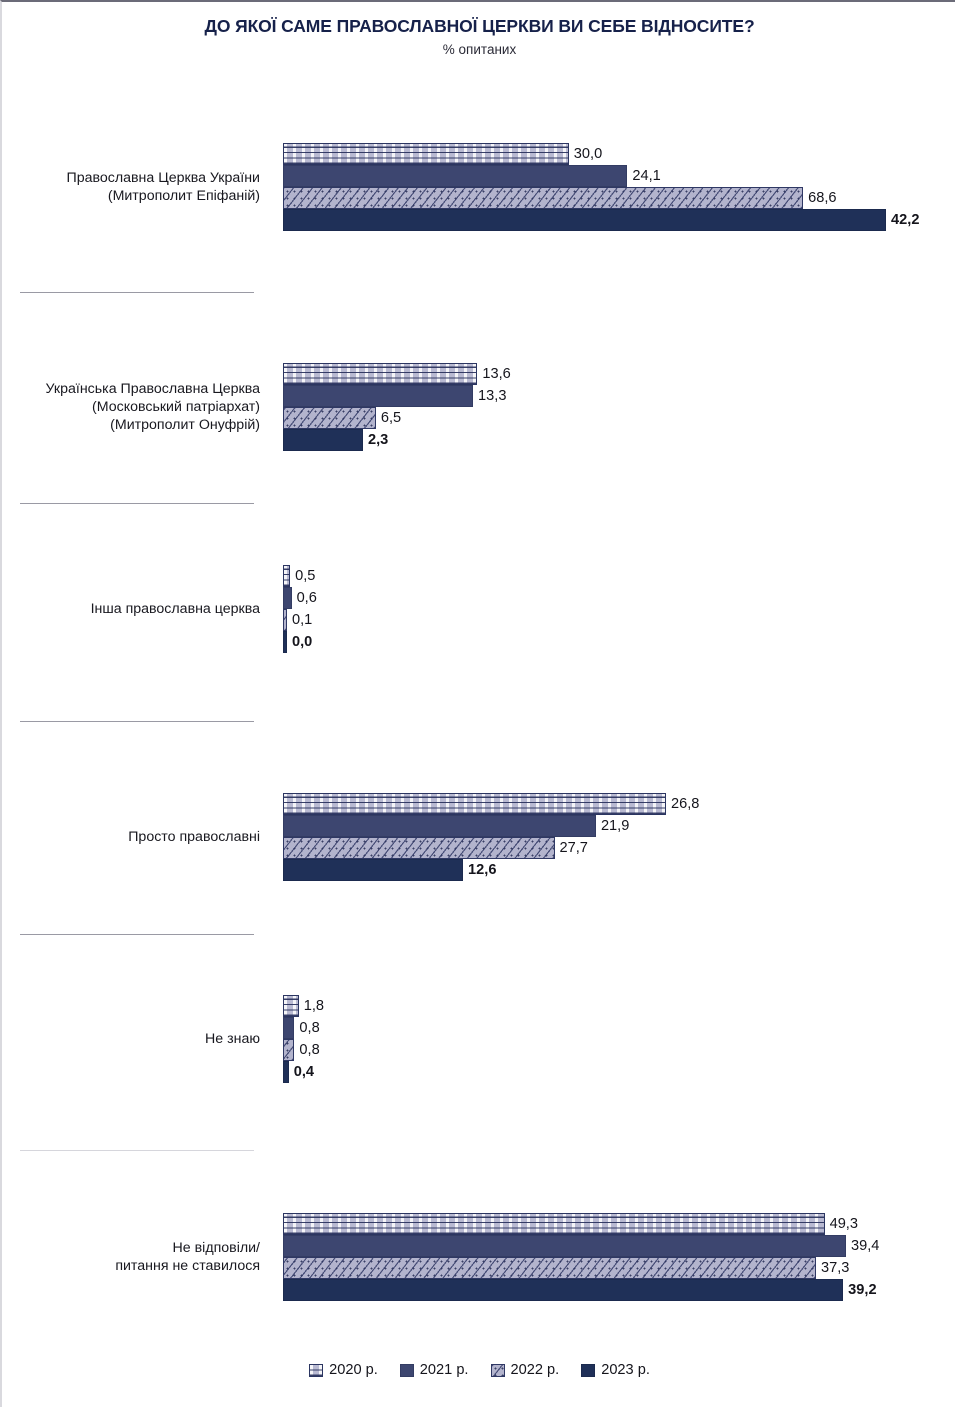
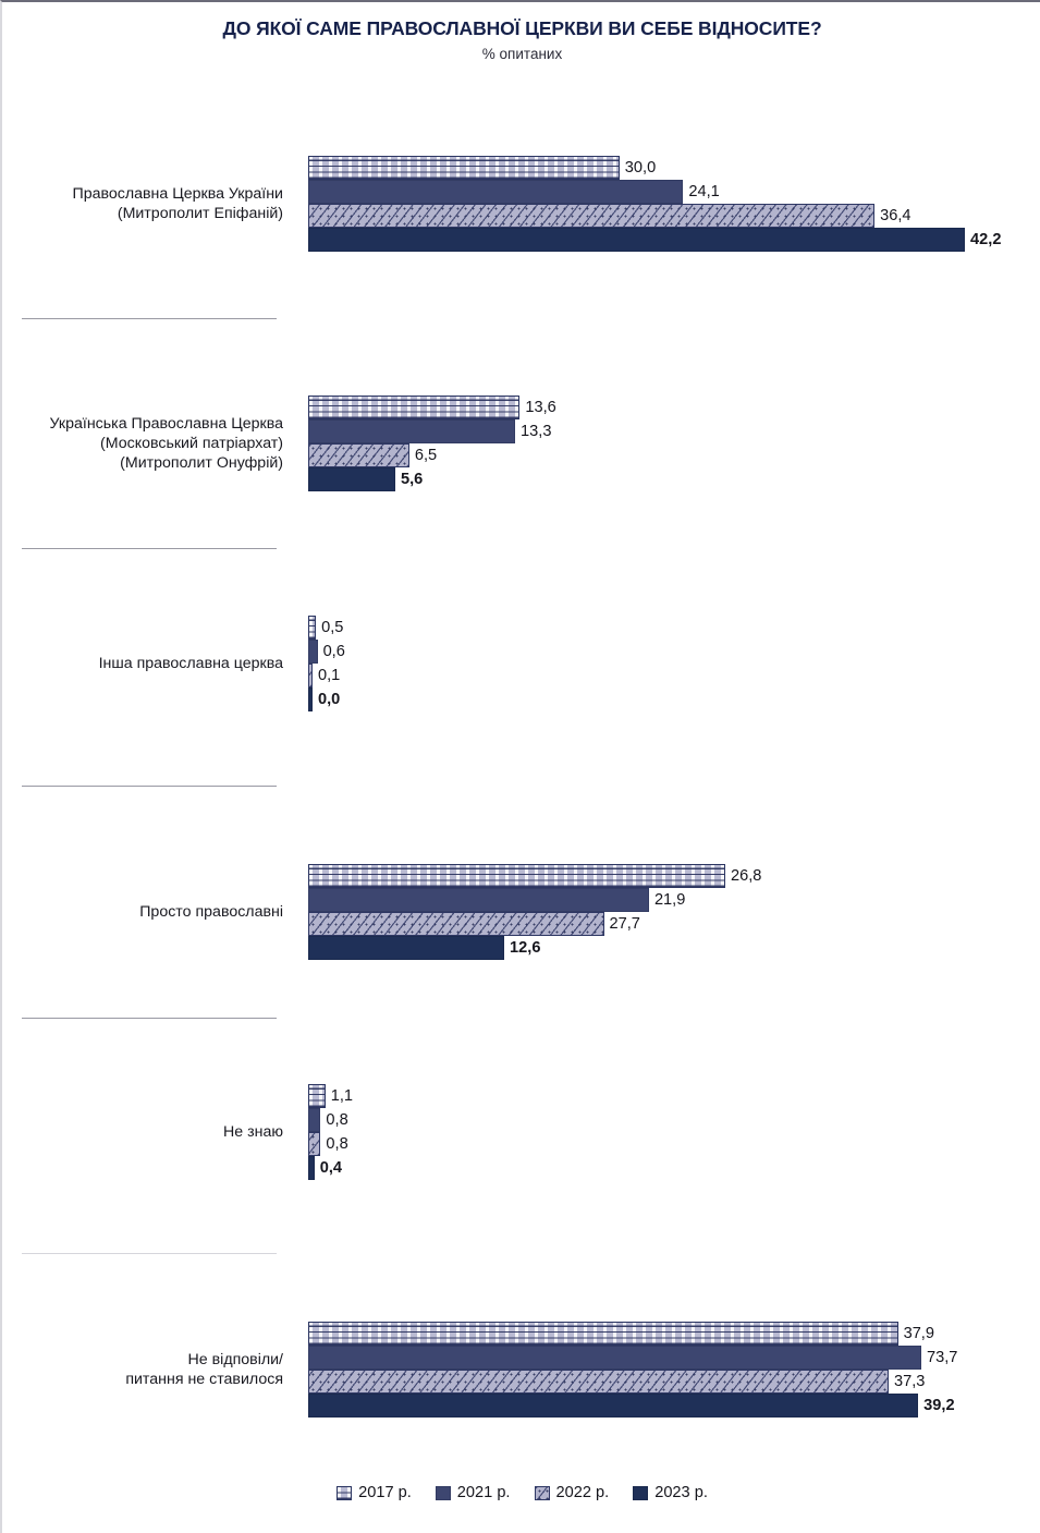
  ДО ЯКОЇ САМЕ ПРАВОСЛАВНОЇ ЦЕРКВИ ВИ СЕБЕ ВІДНОСИТЕ?
  % опитаних
  Православна Церква України
  (Митрополит Епіфаній)
  30,0
  24,1
- 68,6
+ 36,4
  42,2
  Українська Православна Церква
  (Московський патріархат)
  (Митрополит Онуфрій)
  13,6
  13,3
  6,5
- 2,3
+ 5,6
  Інша православна церква
  0,5
  0,6
  0,1
  0,0
  Просто православні
  26,8
  21,9
  27,7
  12,6
  Не знаю
- 1,8
+ 1,1
  0,8
  0,8
  0,4
  Не відповіли/
  питання не ставилося
- 49,3
+ 37,9
- 39,4
+ 73,7
  37,3
  39,2
- 2020 р.
+ 2017 р.
  2021 р.
  2022 р.
  2023 р.
